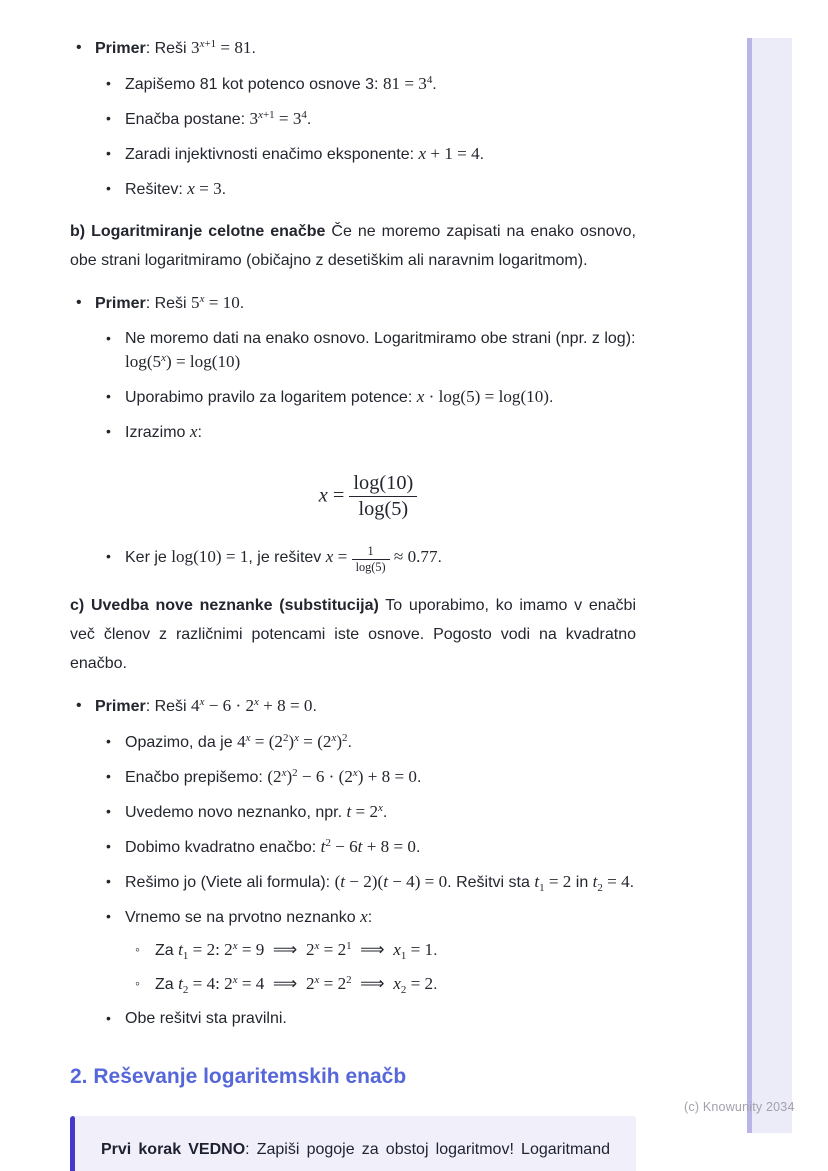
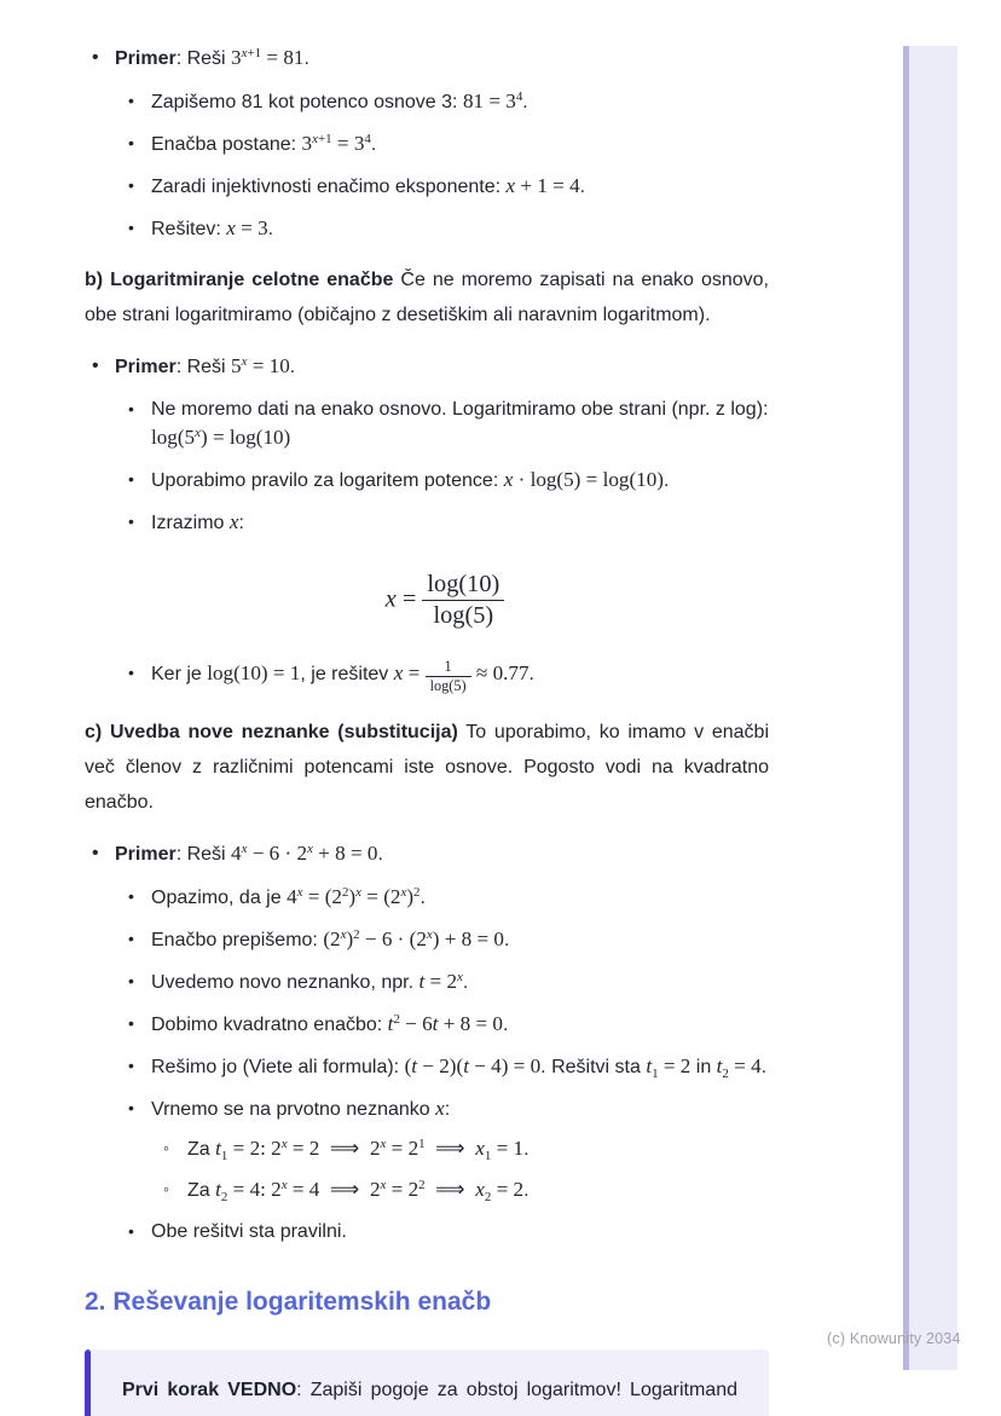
  Primer: Reši 3x+1 = 81.
  Zapišemo 81 kot potenco osnove 3: 81 = 34.
  Enačba postane: 3x+1 = 34.
  Zaradi injektivnosti enačimo eksponente: x + 1 = 4.
  Rešitev: x = 3.
  b) Logaritmiranje celotne enačbe Če ne moremo zapisati na enako osnovo, obe strani logaritmiramo (običajno z desetiškim ali naravnim logaritmom).
  Primer: Reši 5x = 10.
  Ne moremo dati na enako osnovo. Logaritmiramo obe strani (npr. z log):
  log(5x) = log(10)
  Uporabimo pravilo za logaritem potence: x · log(5) = log(10).
  Izrazimo x:
  x =
  log(10)
  log(5)
  Ker je log(10) = 1, je rešitev x =
  1
  log(5)
  ≈ 0.77.
  c) Uvedba nove neznanke (substitucija) To uporabimo, ko imamo v enačbi več členov z različnimi potencami iste osnove. Pogosto vodi na kvadratno enačbo.
  Primer: Reši 4x − 6 · 2x + 8 = 0.
  Opazimo, da je 4x = (22)x = (2x)2.
  Enačbo prepišemo: (2x)2 − 6 · (2x) + 8 = 0.
  Uvedemo novo neznanko, npr. t = 2x.
  Dobimo kvadratno enačbo: t2 − 6t + 8 = 0.
  Rešimo jo (Viete ali formula): (t − 2)(t − 4) = 0. Rešitvi sta t1 = 2 in t2 = 4.
  Vrnemo se na prvotno neznanko x:
- Za t1 = 2: 2x = 9 ⟹ 2x = 21 ⟹ x1 = 1.
+ Za t1 = 2: 2x = 2 ⟹ 2x = 21 ⟹ x1 = 1.
  Za t2 = 4: 2x = 4 ⟹ 2x = 22 ⟹ x2 = 2.
  Obe rešitvi sta pravilni.
  2. Reševanje logaritemskih enačb
  Prvi korak VEDNO: Zapiši pogoje za obstoj logaritmov! Logaritmand
  (c) Knowunity 2034
